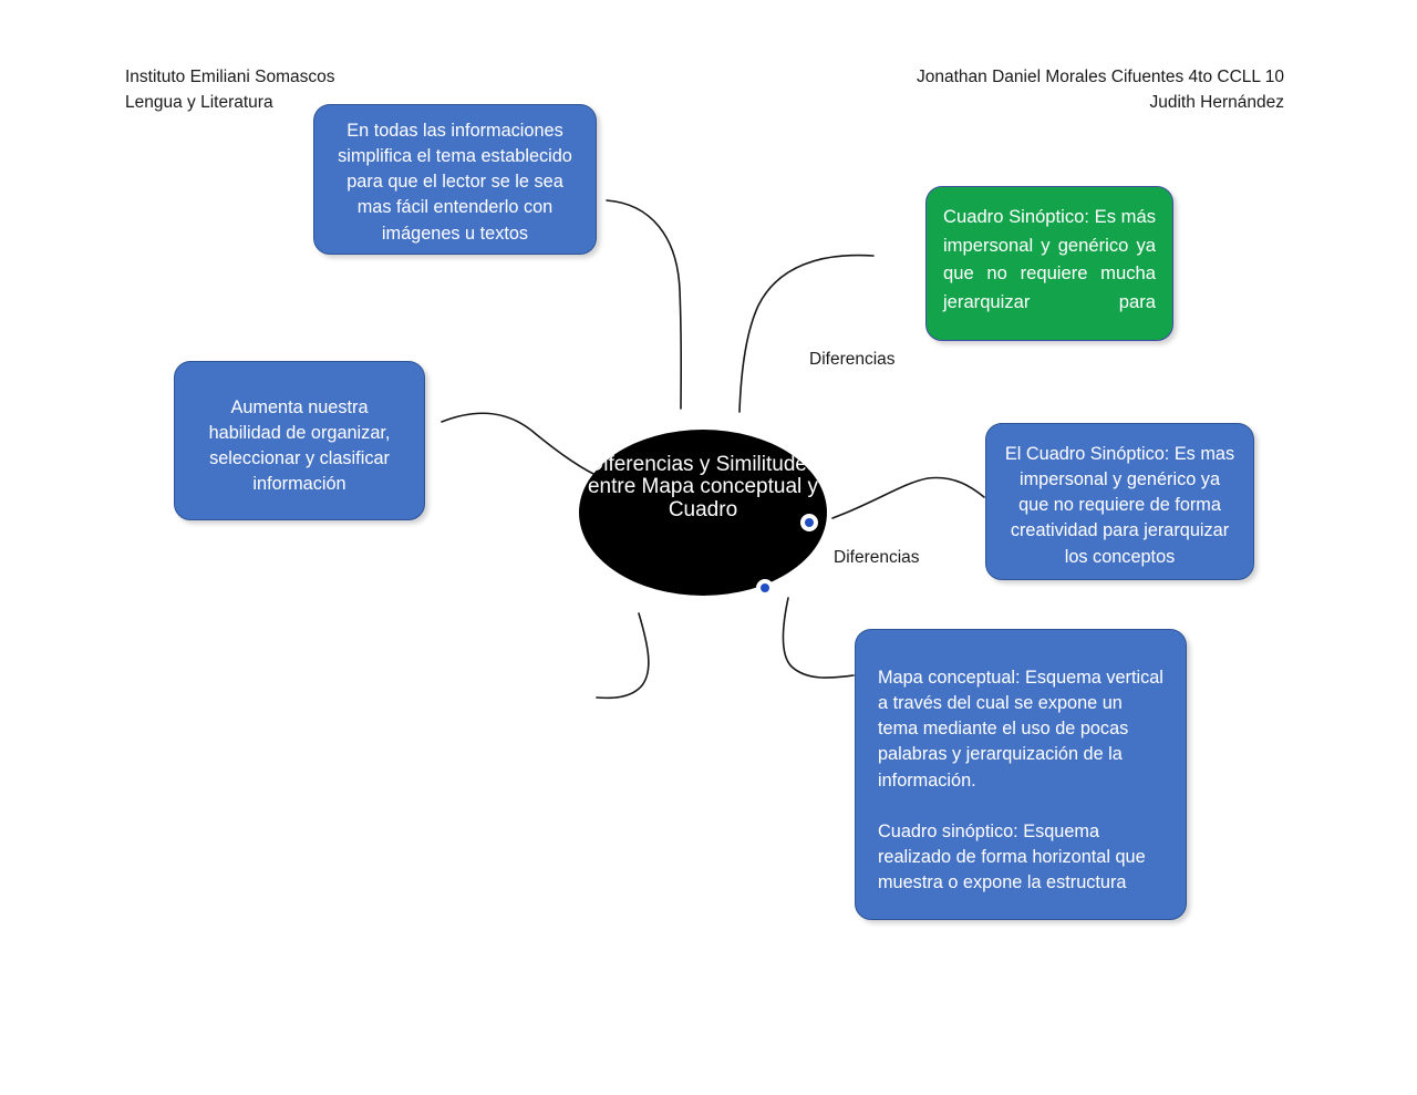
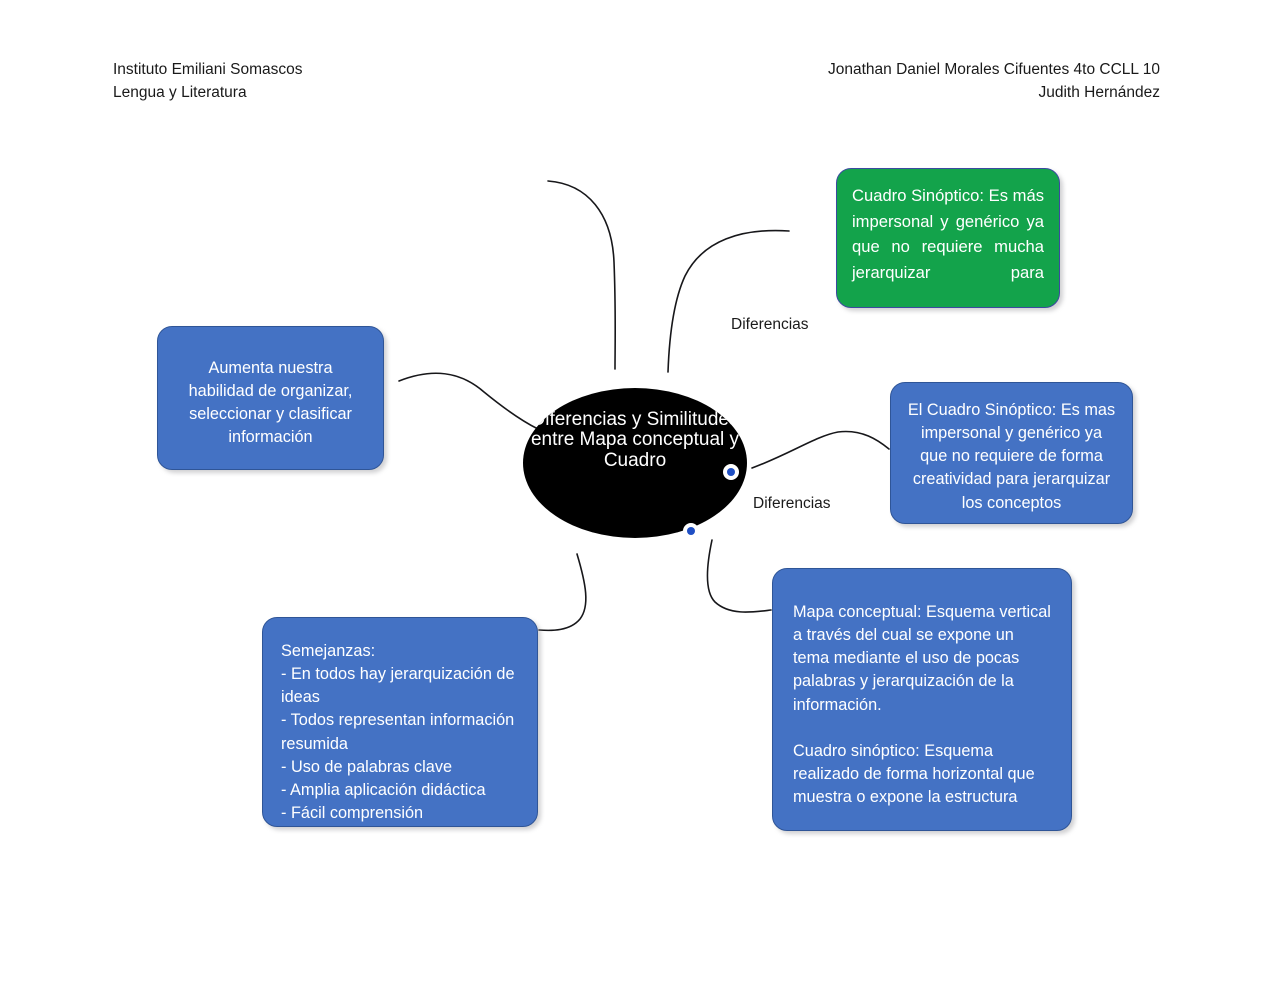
  Instituto Emiliani Somascos
  Lengua y Literatura
  Jonathan Daniel Morales Cifuentes 4to CCLL 10
  Judith Hernández
  Diferencias
  Diferencias
- En todas las informaciones simplifica el tema establecido para que el lector se le sea mas fácil entenderlo con imágenes u textos
  Cuadro Sinóptico: Es más impersonal y genérico ya que no requiere mucha jerarquizar para
  Aumenta nuestra habilidad de organizar, seleccionar y clasificar información
  El Cuadro Sinóptico: Es mas impersonal y genérico ya que no requiere de forma creatividad para jerarquizar los conceptos
+ Semejanzas:
+ - En todos hay jerarquización de ideas
+ - Todos representan información resumida
+ - Uso de palabras clave
+ - Amplia aplicación didáctica
+ - Fácil comprensión
  Mapa conceptual: Esquema vertical a través del cual se expone un tema mediante el uso de pocas palabras y jerarquización de la información.
  Cuadro sinóptico: Esquema realizado de forma horizontal que muestra o expone la estructura
  iferencias y Similitude entre Mapa conceptual y Cuadro
